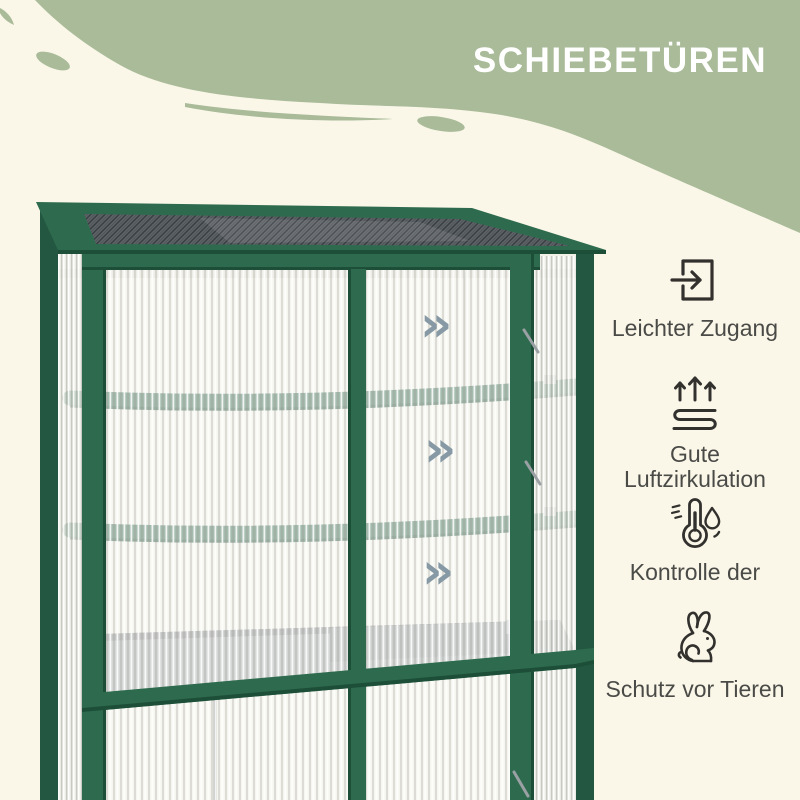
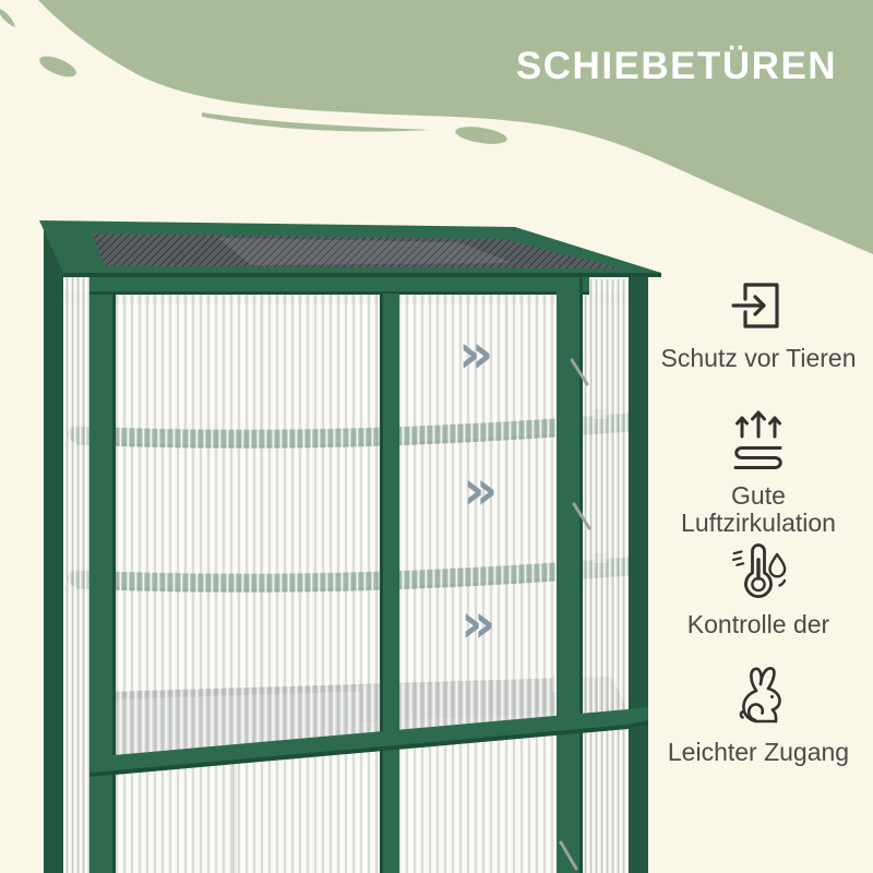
  SCHIEBETÜREN
  »
  »
  »
- Leichter Zugang
+ Schutz vor Tieren
  Gute
  Luftzirkulation
  Kontrolle der
- Schutz vor Tieren
+ Leichter Zugang
